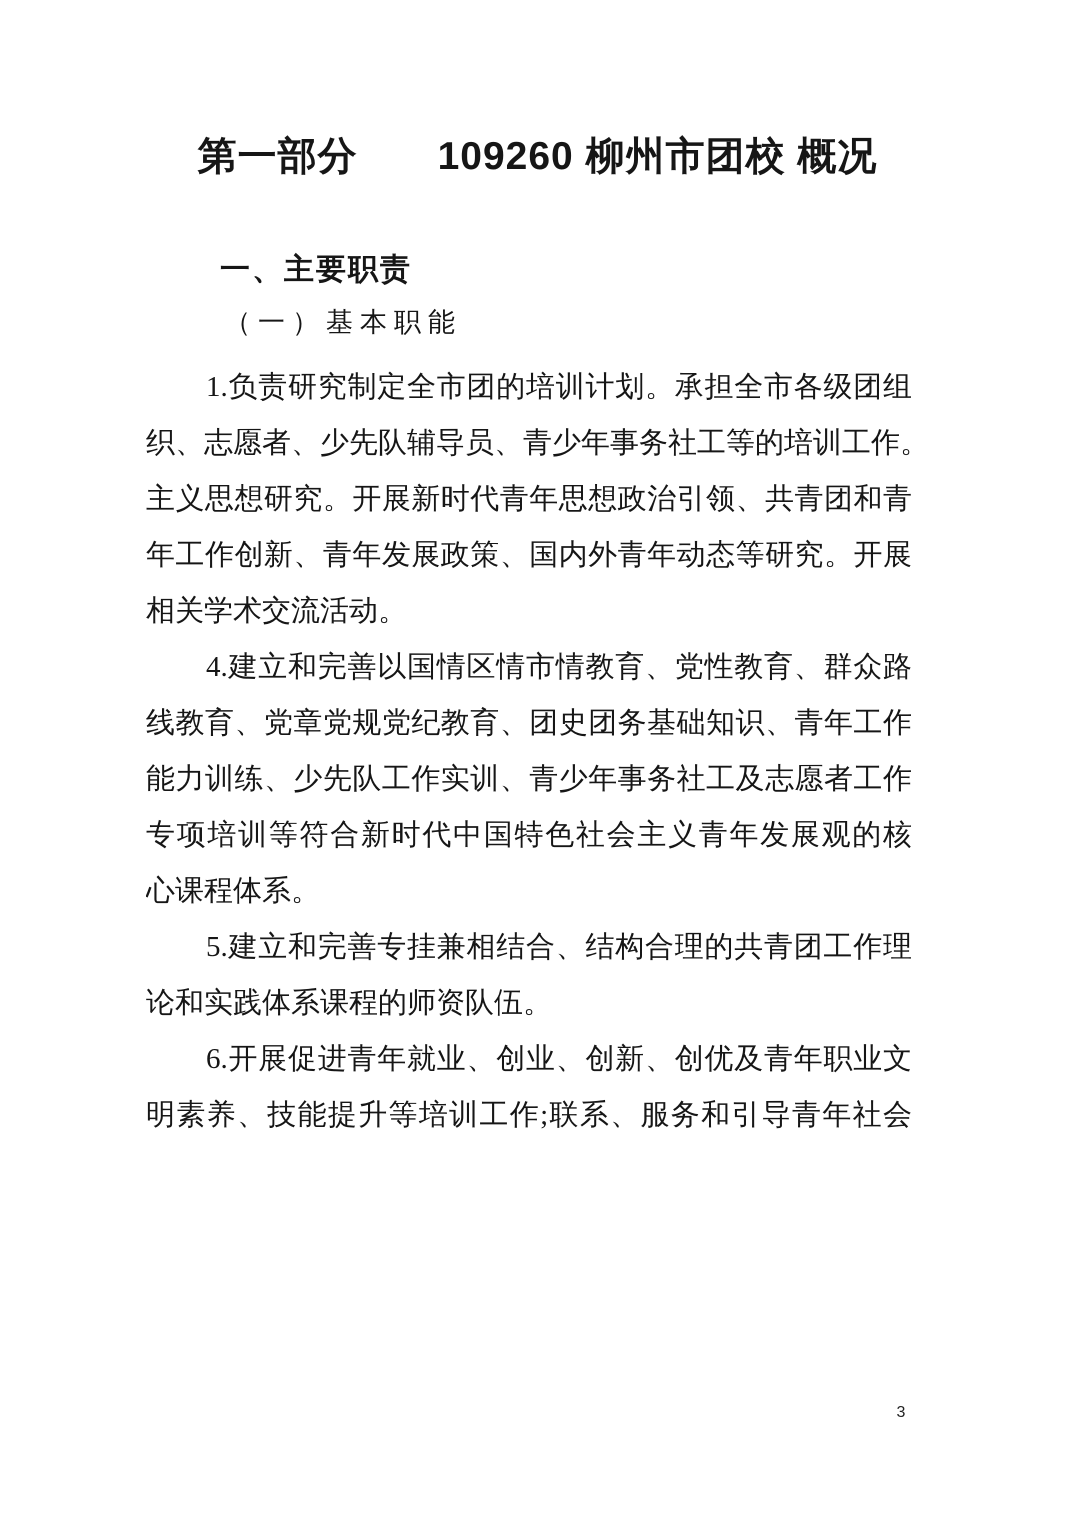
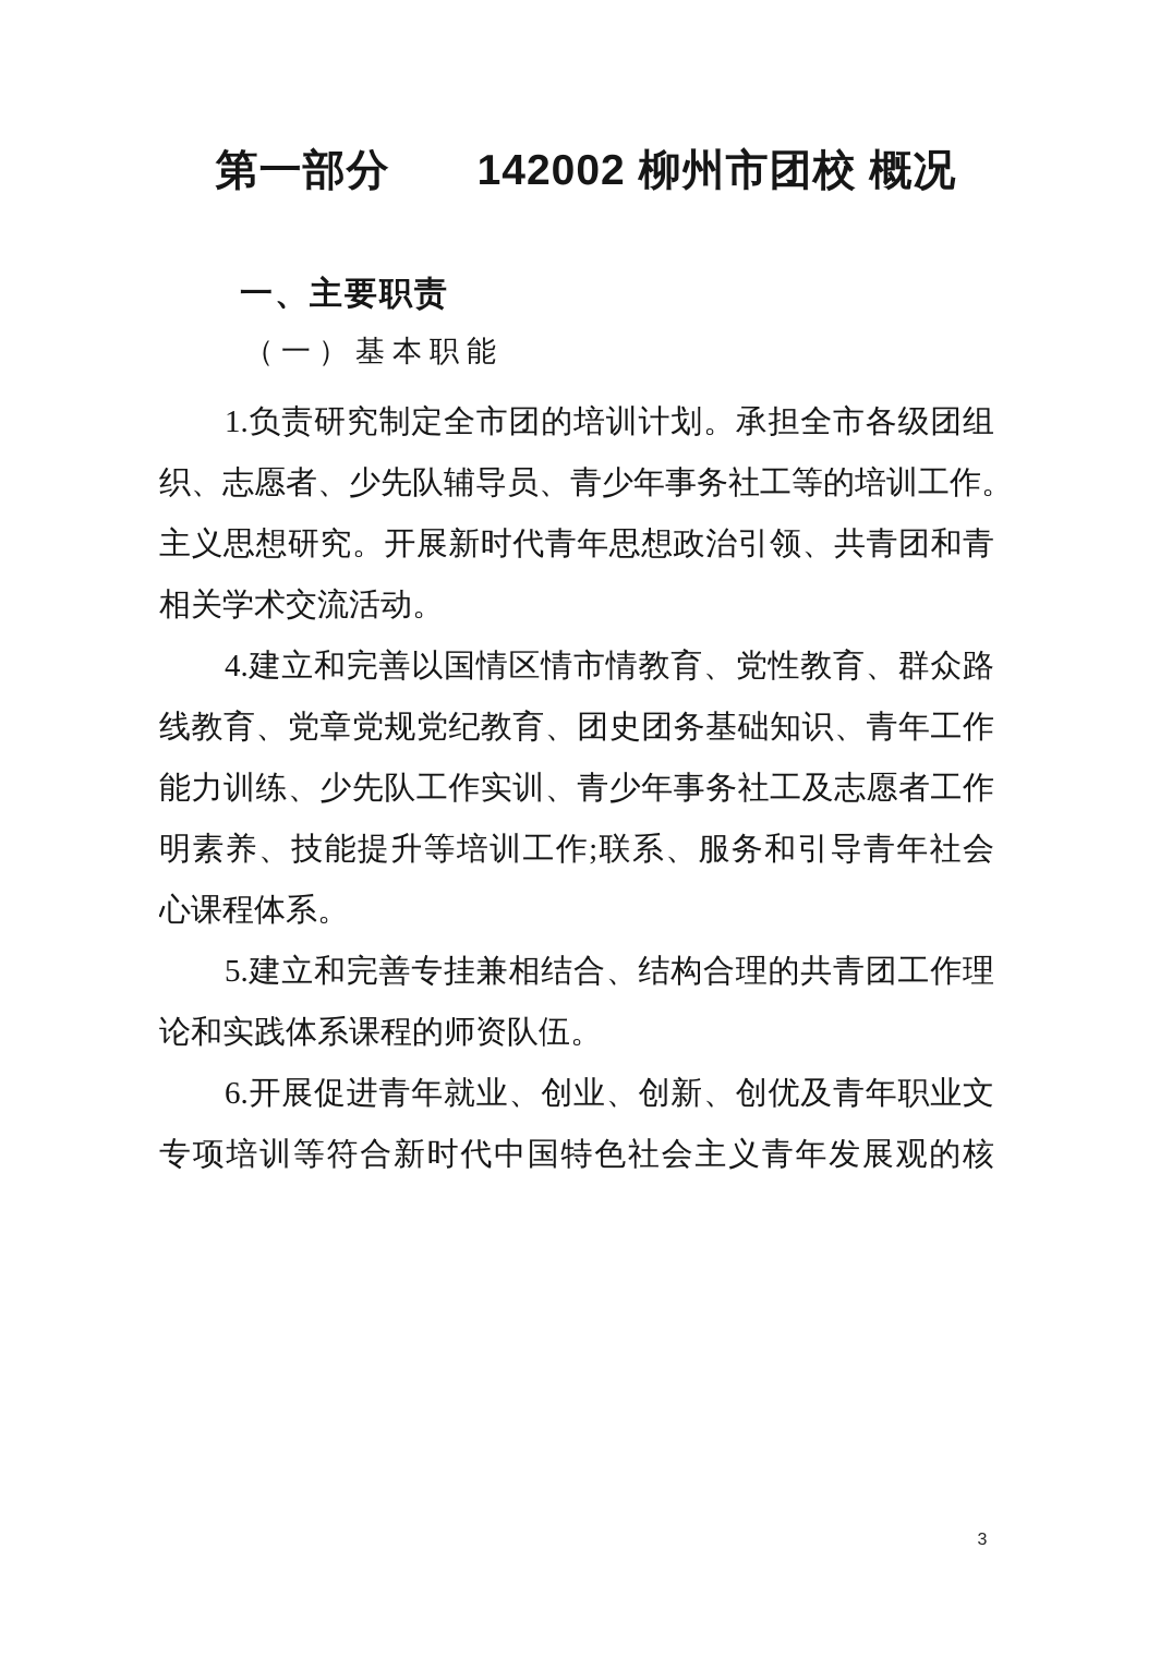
- 第一部分 109260 柳州市团校 概况
+ 第一部分 142002 柳州市团校 概况
  一、主要职责
  （一）基本职能
  1.负责研究制定全市团的培训计划。承担全市各级团组
  织、志愿者、少先队辅导员、青少年事务社工等的培训工作
  主义思想研究。开展新时代青年思想政治引领、共青团和青
- 年工作创新、青年发展政策、国内外青年动态等研究。开展
  相关学术交流活动。
  4.建立和完善以国情区情市情教育、党性教育、群众路
  线教育、党章党规党纪教育、团史团务基础知识、青年工作
  能力训练、少先队工作实训、青少年事务社工及志愿者工作
- 专项培训等符合新时代中国特色社会主义青年发展观的核
+ 明素养、技能提升等培训工作;联系、服务和引导青年社会
  心课程体系。
  5.建立和完善专挂兼相结合、结构合理的共青团工作理
  论和实践体系课程的师资队伍。
  6.开展促进青年就业、创业、创新、创优及青年职业文
- 明素养、技能提升等培训工作;联系、服务和引导青年社会
+ 专项培训等符合新时代中国特色社会主义青年发展观的核
  3
